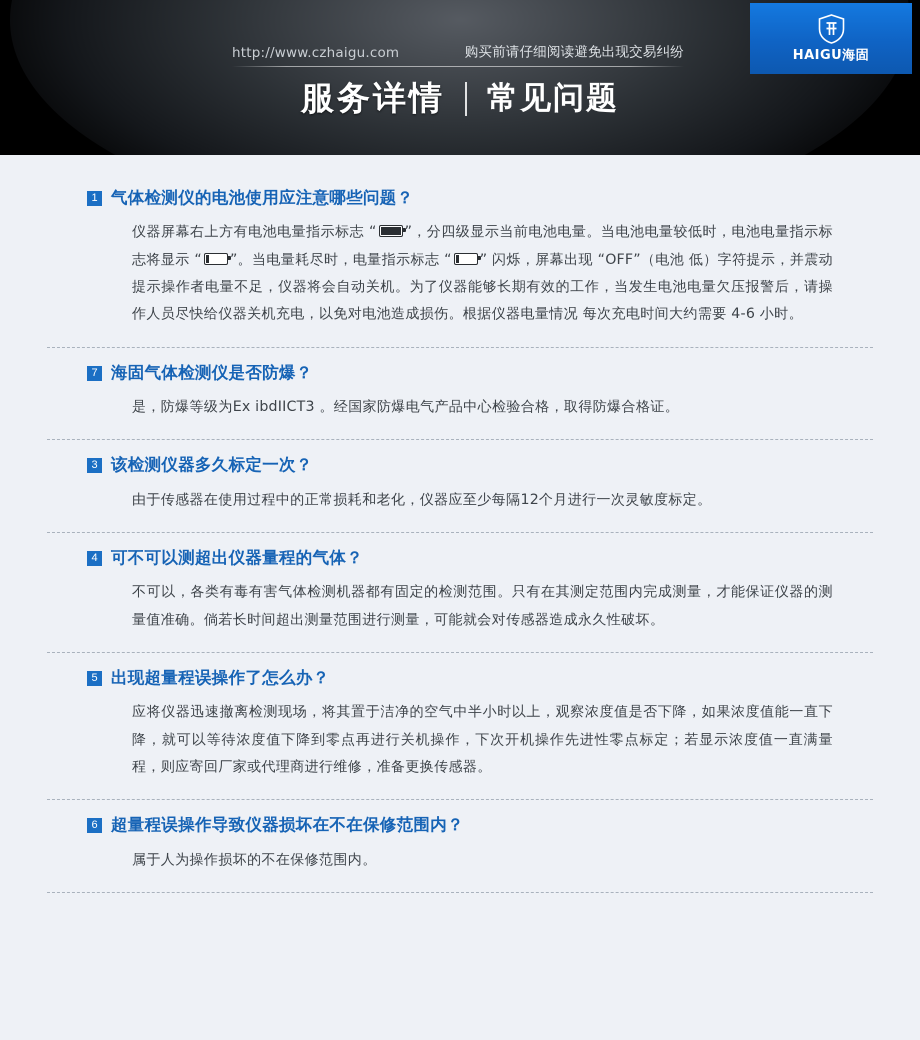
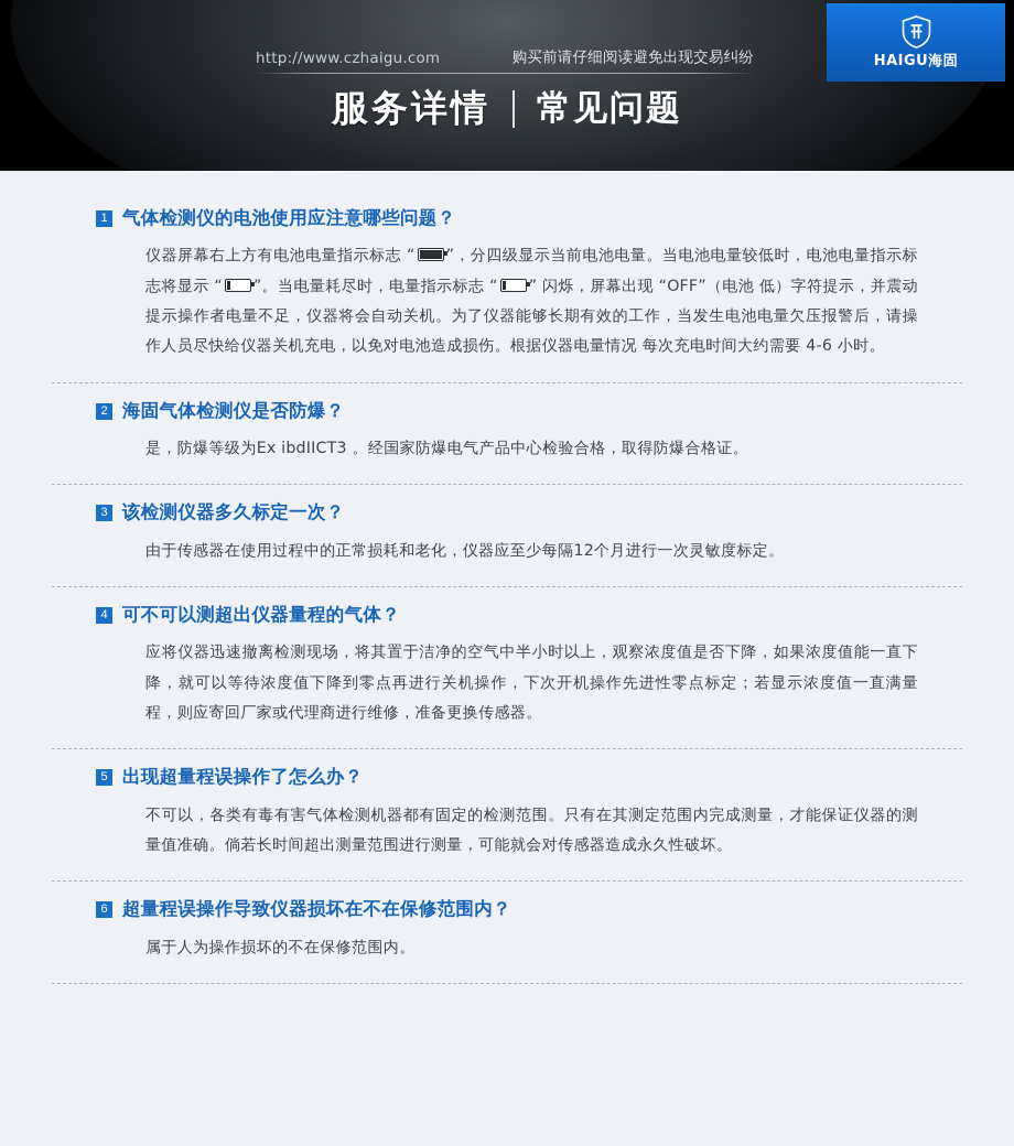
  http://www.czhaigu.com
  购买前请仔细阅读避免出现交易纠纷
  服务详情
  常见问题
  HAIGU海固
  1
  气体检测仪的电池使用应注意哪些问题？
  仪器屏幕右上方有电池电量指示标志 “ ”，分四级显示当前电池电量。当电池电量较低时，电池电量指示标志将显示 “ ”。当电量耗尽时，电量指示标志 “ ” 闪烁，屏幕出现 “OFF”（电池 低）字符提示，并震动提示操作者电量不足，仪器将会自动关机。为了仪器能够长期有效的工作，当发生电池电量欠压报警后，请操作人员尽快给仪器关机充电，以免对电池造成损伤。根据仪器电量情况 每次充电时间大约需要 4-6 小时。
- 7
+ 2
  海固气体检测仪是否防爆？
  是，防爆等级为Ex ibdIICT3 。经国家防爆电气产品中心检验合格，取得防爆合格证。
  3
  该检测仪器多久标定一次？
  由于传感器在使用过程中的正常损耗和老化，仪器应至少每隔12个月进行一次灵敏度标定。
  4
  可不可以测超出仪器量程的气体？
- 不可以，各类有毒有害气体检测机器都有固定的检测范围。只有在其测定范围内完成测量，才能保证仪器的测量值准确。倘若长时间超出测量范围进行测量，可能就会对传感器造成永久性破坏。
+ 应将仪器迅速撤离检测现场，将其置于洁净的空气中半小时以上，观察浓度值是否下降，如果浓度值能一直下降，就可以等待浓度值下降到零点再进行关机操作，下次开机操作先进性零点标定；若显示浓度值一直满量程，则应寄回厂家或代理商进行维修，准备更换传感器。
  5
  出现超量程误操作了怎么办？
- 应将仪器迅速撤离检测现场，将其置于洁净的空气中半小时以上，观察浓度值是否下降，如果浓度值能一直下降，就可以等待浓度值下降到零点再进行关机操作，下次开机操作先进性零点标定；若显示浓度值一直满量程，则应寄回厂家或代理商进行维修，准备更换传感器。
+ 不可以，各类有毒有害气体检测机器都有固定的检测范围。只有在其测定范围内完成测量，才能保证仪器的测量值准确。倘若长时间超出测量范围进行测量，可能就会对传感器造成永久性破坏。
  6
  超量程误操作导致仪器损坏在不在保修范围内？
  属于人为操作损坏的不在保修范围内。
